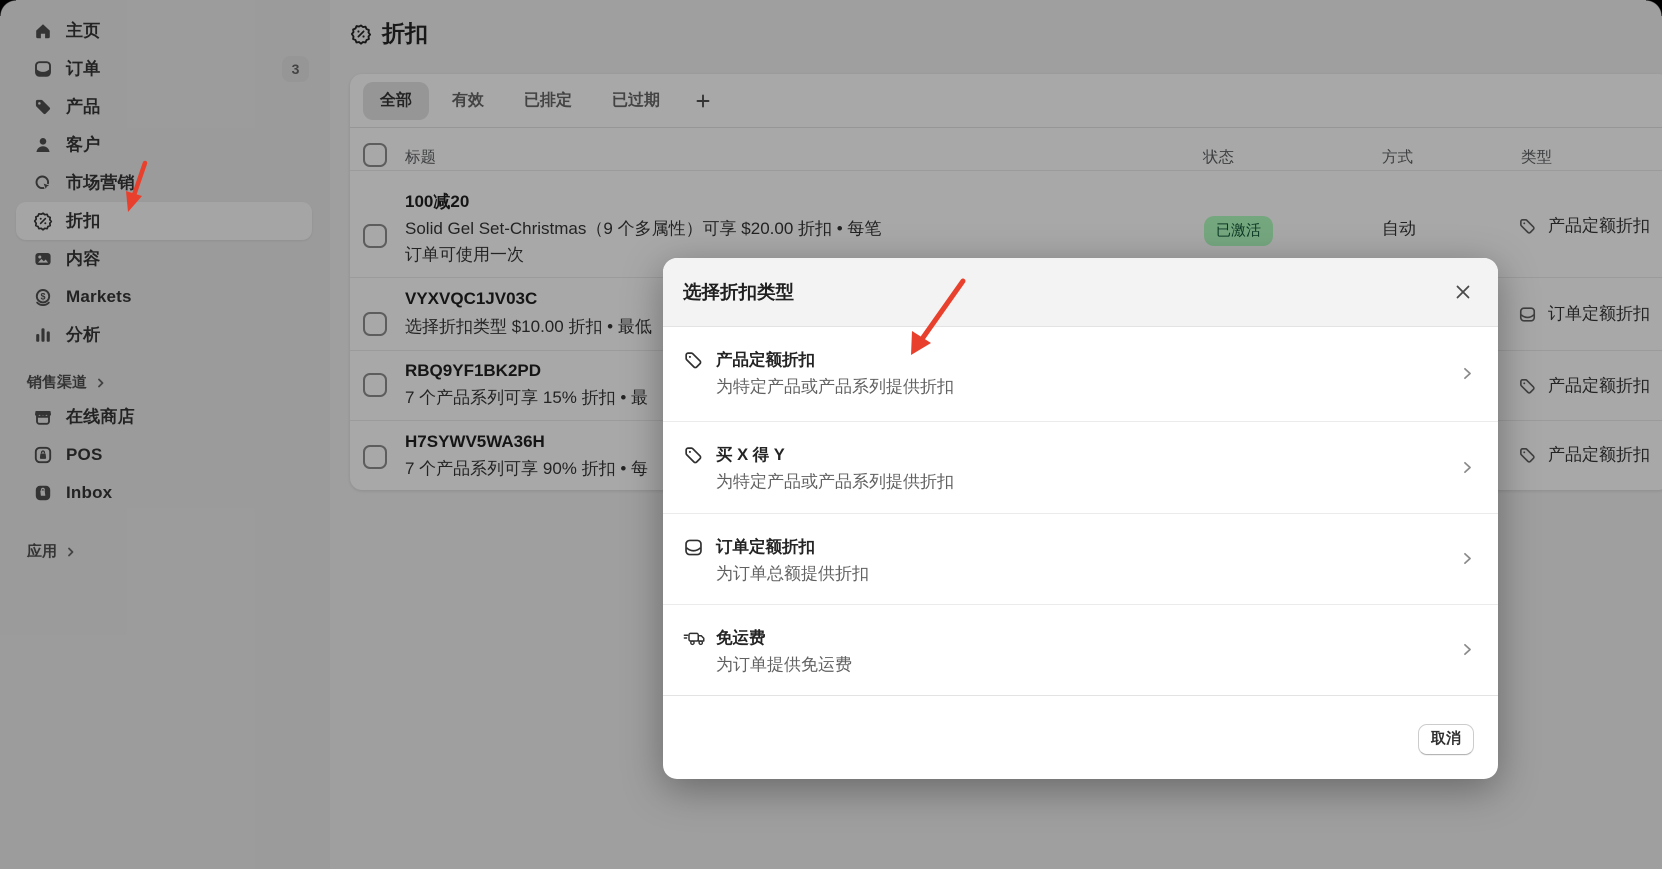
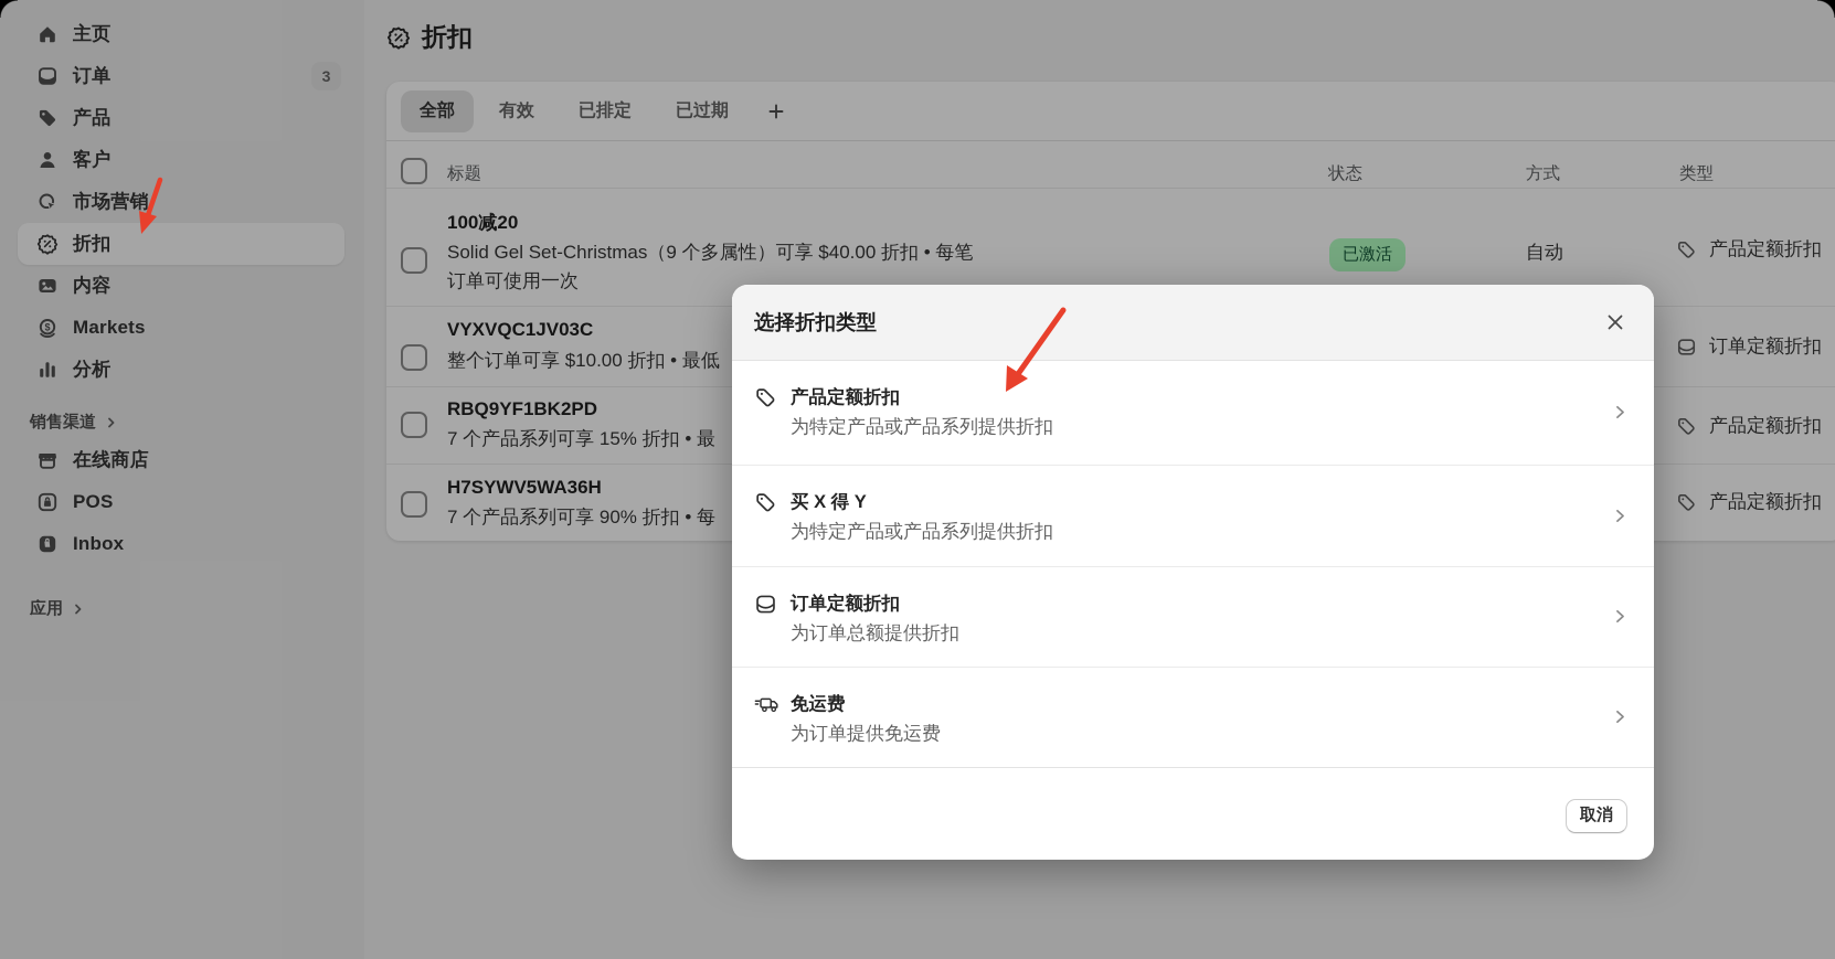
  主页
  订单
  3
  产品
  客户
  市场营销
  折扣
  内容
  $
  Markets
  分析
  销售渠道
  在线商店
  POS
  Inbox
  应用
  折扣
  全部
  有效
  已排定
  已过期
  标题
  状态
  方式
  类型
  100减20
- Solid Gel Set-Christmas（9 个多属性）可享 $20.00 折扣 • 每笔
+ Solid Gel Set-Christmas（9 个多属性）可享 $40.00 折扣 • 每笔
  订单可使用一次
  已激活
  自动
  产品定额折扣
  VYXVQC1JV03C
- 选择折扣类型 $10.00 折扣 • 最低
+ 整个订单可享 $10.00 折扣 • 最低
  订单定额折扣
  RBQ9YF1BK2PD
  7 个产品系列可享 15% 折扣 • 最
  产品定额折扣
  H7SYWV5WA36H
  7 个产品系列可享 90% 折扣 • 每
  产品定额折扣
  选择折扣类型
  产品定额折扣
  为特定产品或产品系列提供折扣
  买 X 得 Y
  为特定产品或产品系列提供折扣
  订单定额折扣
  为订单总额提供折扣
  免运费
  为订单提供免运费
  取消
